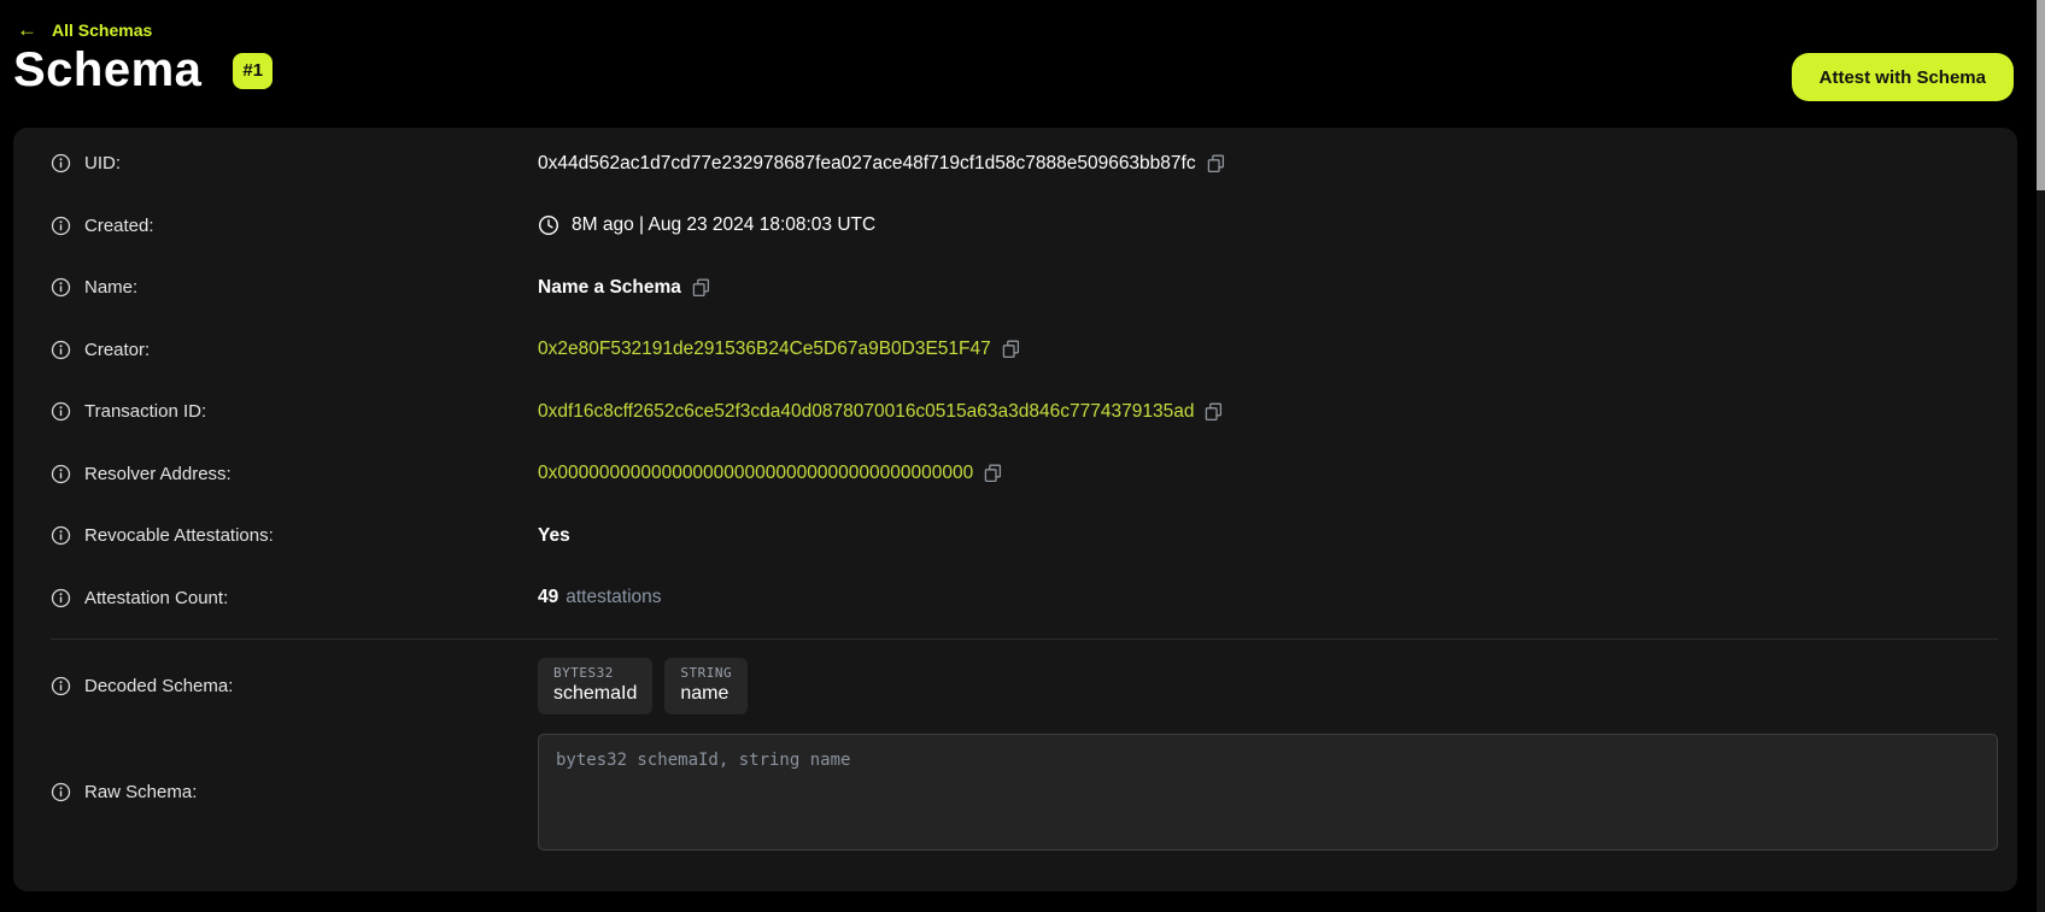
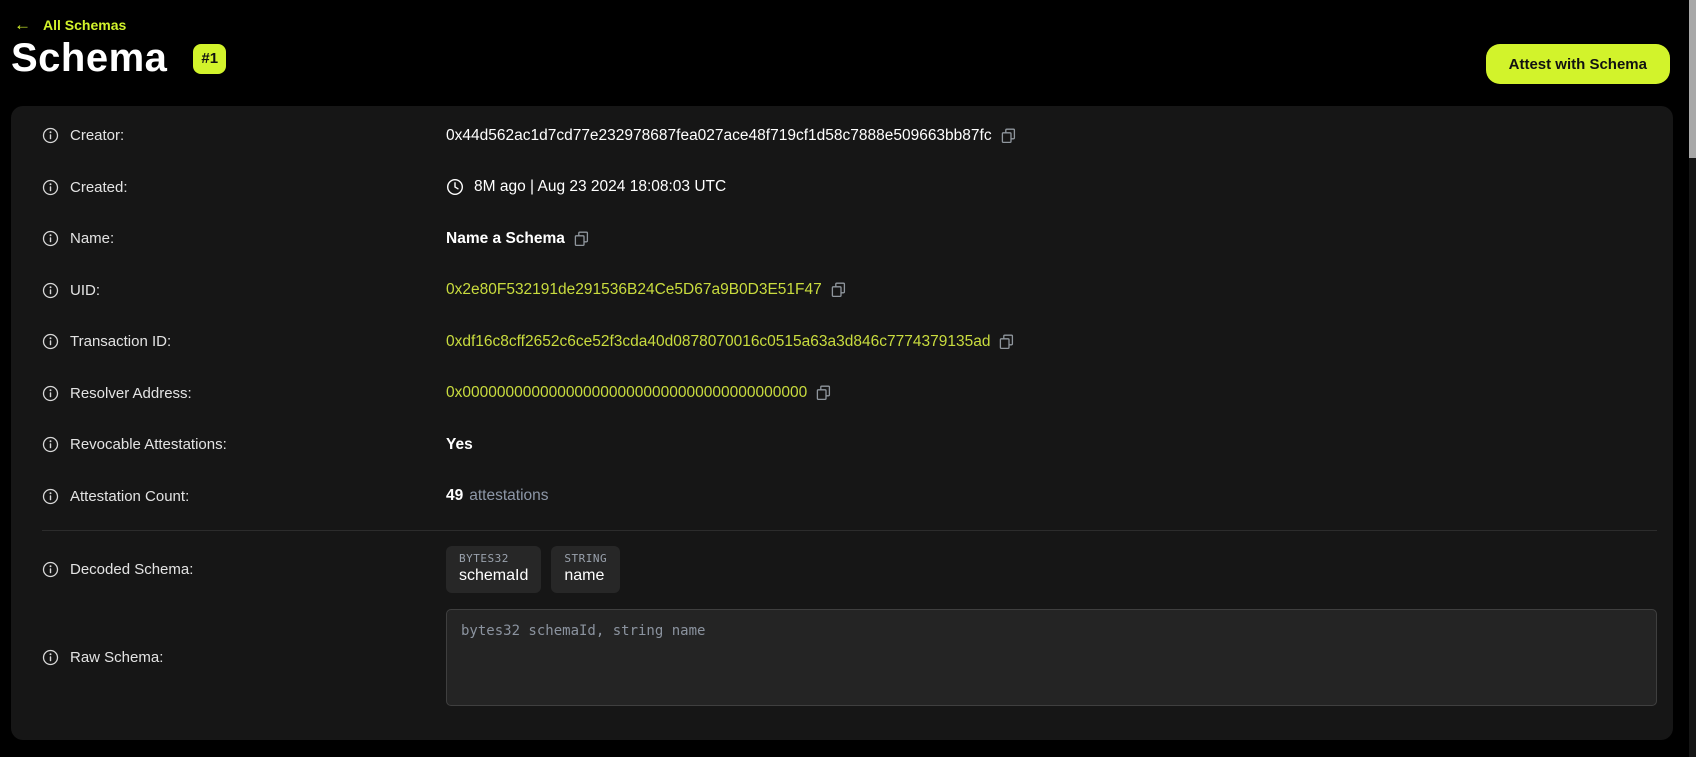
  ←
  All Schemas
  Schema
  #1
  Attest with Schema
- UID:
+ Creator:
  0x44d562ac1d7cd77e232978687fea027ace48f719cf1d58c7888e509663bb87fc
  Created:
  8M ago | Aug 23 2024 18:08:03 UTC
  Name:
  Name a Schema
- Creator:
+ UID:
  0x2e80F532191de291536B24Ce5D67a9B0D3E51F47
  Transaction ID:
  0xdf16c8cff2652c6ce52f3cda40d0878070016c0515a63a3d846c7774379135ad
  Resolver Address:
  0x0000000000000000000000000000000000000000
  Revocable Attestations:
  Yes
  Attestation Count:
  49
  attestations
  Decoded Schema:
  BYTES32
  schemaId
  STRING
  name
  Raw Schema:
  bytes32 schemaId, string name
